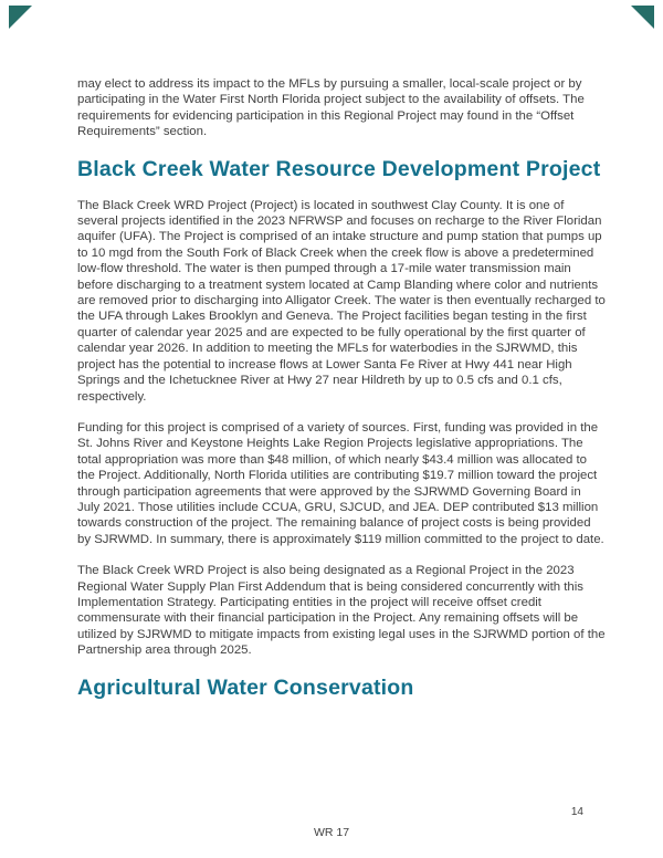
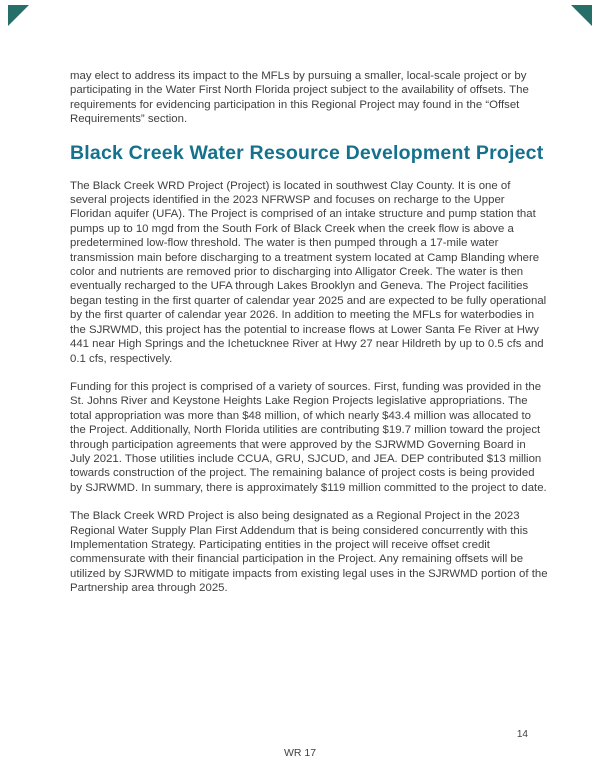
  may elect to address its impact to the MFLs by pursuing a smaller, local-scale project or by participating in the Water First North Florida project subject to the availability of offsets. The requirements for evidencing participation in this Regional Project may found in the “Offset Requirements” section.
  Black Creek Water Resource Development Project
- The Black Creek WRD Project (Project) is located in southwest Clay County. It is one of several projects identified in the 2023 NFRWSP and focuses on recharge to the River Floridan aquifer (UFA). The Project is comprised of an intake structure and pump station that pumps up to 10 mgd from the South Fork of Black Creek when the creek flow is above a predetermined low-flow threshold. The water is then pumped through a 17-mile water transmission main before discharging to a treatment system located at Camp Blanding where color and nutrients are removed prior to discharging into Alligator Creek. The water is then eventually recharged to the UFA through Lakes Brooklyn and Geneva. The Project facilities began testing in the first quarter of calendar year 2025 and are expected to be fully operational by the first quarter of calendar year 2026. In addition to meeting the MFLs for waterbodies in the SJRWMD, this project has the potential to increase flows at Lower Santa Fe River at Hwy 441 near High Springs and the Ichetucknee River at Hwy 27 near Hildreth by up to 0.5 cfs and 0.1 cfs, respectively.
+ The Black Creek WRD Project (Project) is located in southwest Clay County. It is one of several projects identified in the 2023 NFRWSP and focuses on recharge to the Upper Floridan aquifer (UFA). The Project is comprised of an intake structure and pump station that pumps up to 10 mgd from the South Fork of Black Creek when the creek flow is above a predetermined low-flow threshold. The water is then pumped through a 17-mile water transmission main before discharging to a treatment system located at Camp Blanding where color and nutrients are removed prior to discharging into Alligator Creek. The water is then eventually recharged to the UFA through Lakes Brooklyn and Geneva. The Project facilities began testing in the first quarter of calendar year 2025 and are expected to be fully operational by the first quarter of calendar year 2026. In addition to meeting the MFLs for waterbodies in the SJRWMD, this project has the potential to increase flows at Lower Santa Fe River at Hwy 441 near High Springs and the Ichetucknee River at Hwy 27 near Hildreth by up to 0.5 cfs and 0.1 cfs, respectively.
  Funding for this project is comprised of a variety of sources. First, funding was provided in the St. Johns River and Keystone Heights Lake Region Projects legislative appropriations. The total appropriation was more than $48 million, of which nearly $43.4 million was allocated to the Project. Additionally, North Florida utilities are contributing $19.7 million toward the project through participation agreements that were approved by the SJRWMD Governing Board in July 2021. Those utilities include CCUA, GRU, SJCUD, and JEA. DEP contributed $13 million towards construction of the project. The remaining balance of project costs is being provided by SJRWMD. In summary, there is approximately $119 million committed to the project to date.
  The Black Creek WRD Project is also being designated as a Regional Project in the 2023 Regional Water Supply Plan First Addendum that is being considered concurrently with this Implementation Strategy. Participating entities in the project will receive offset credit commensurate with their financial participation in the Project. Any remaining offsets will be utilized by SJRWMD to mitigate impacts from existing legal uses in the SJRWMD portion of the Partnership area through 2025.
- Agricultural Water Conservation
  14
  WR 17
